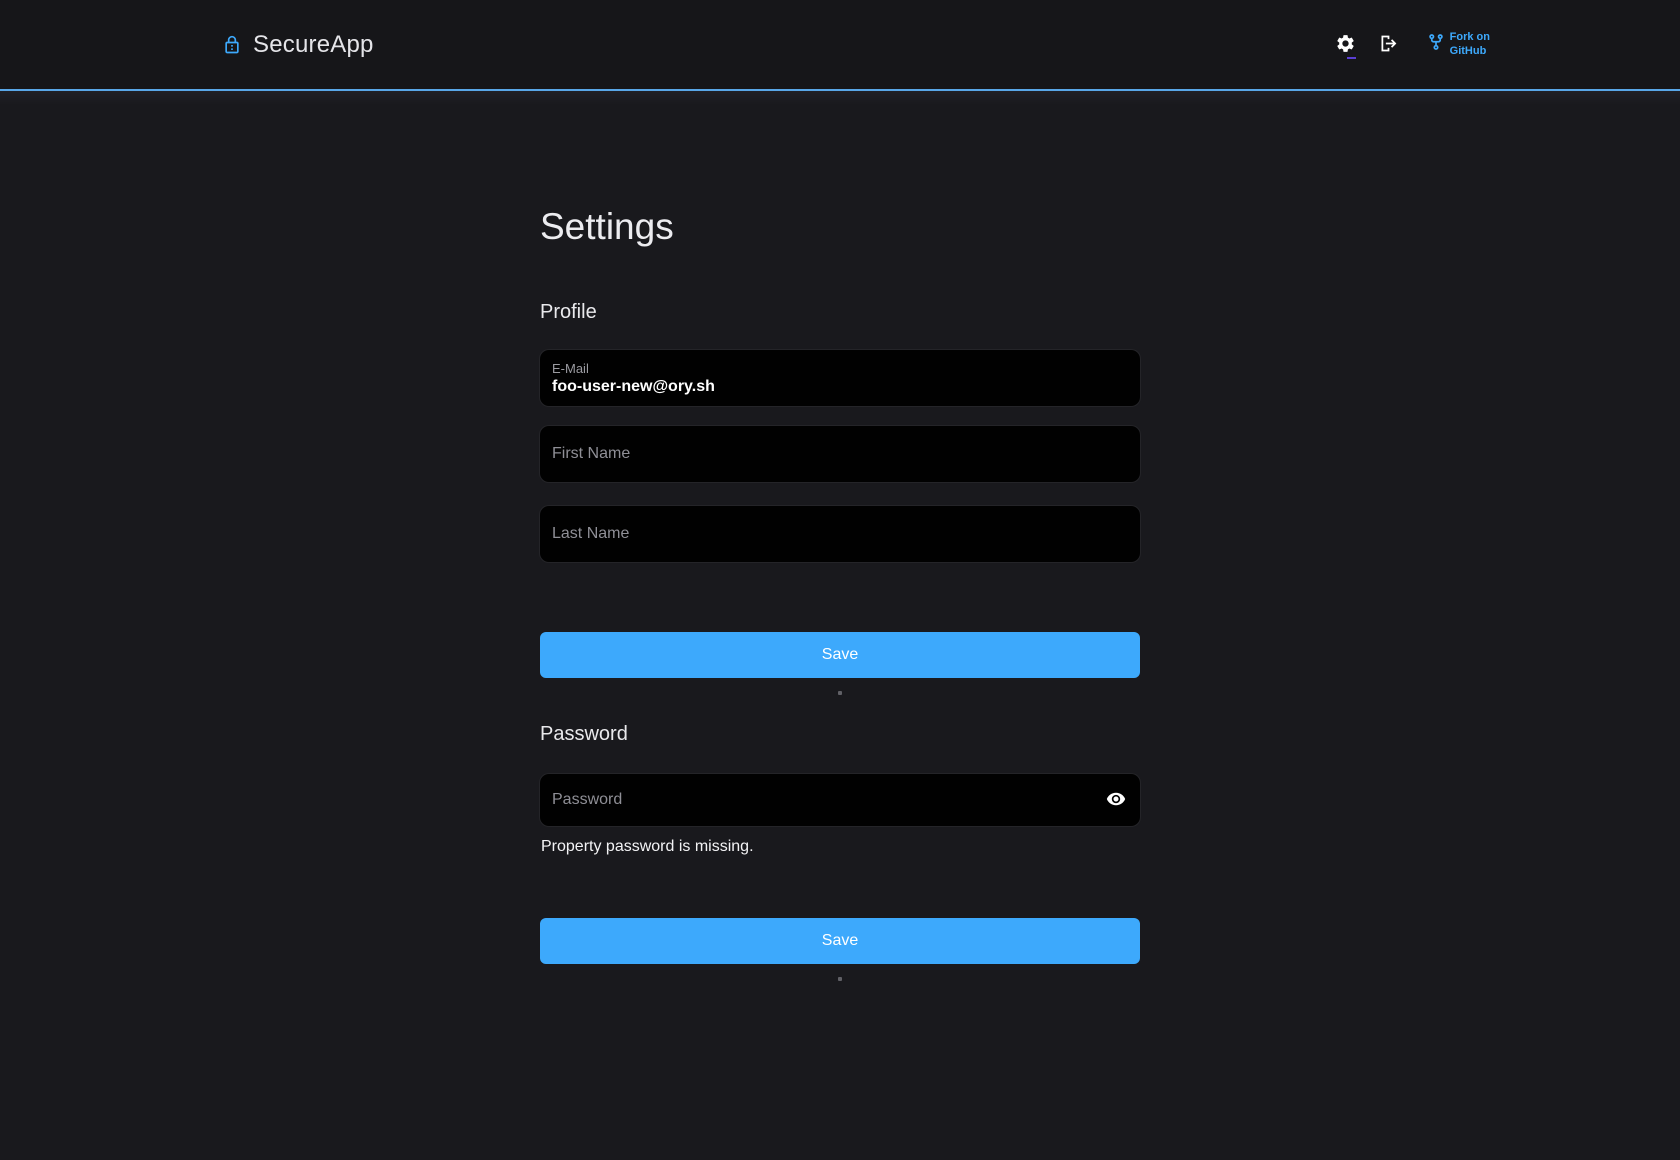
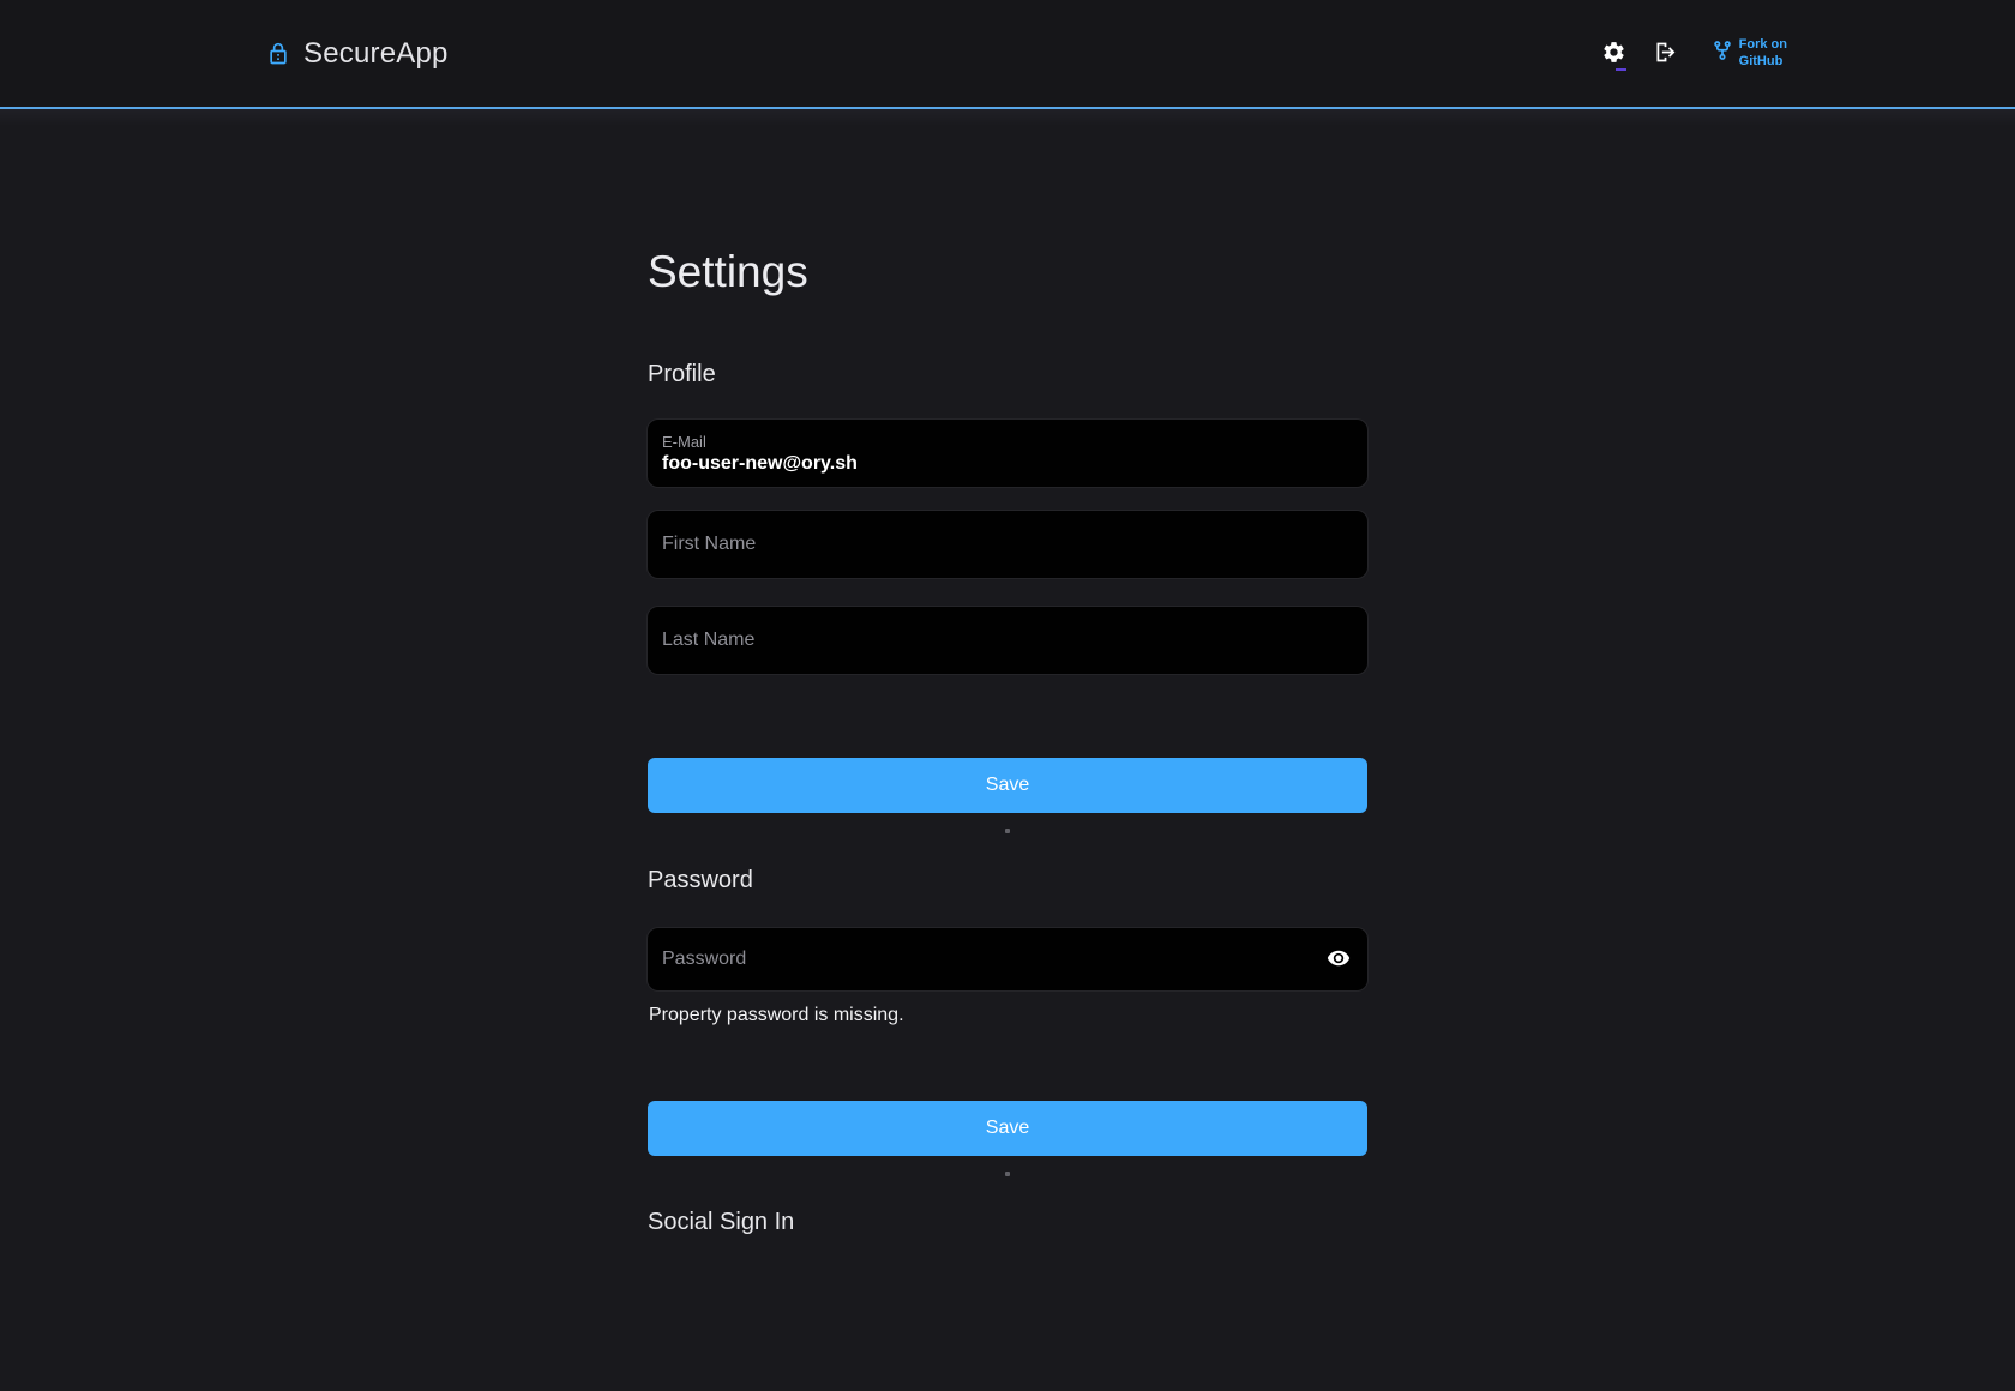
  SecureApp
  Fork on
  GitHub
  Settings
  Profile
  E-Mail
  foo-user-new@ory.sh
  First Name
  Last Name
  Save
  Password
  Password
  Property password is missing.
  Save
+ Social Sign In
